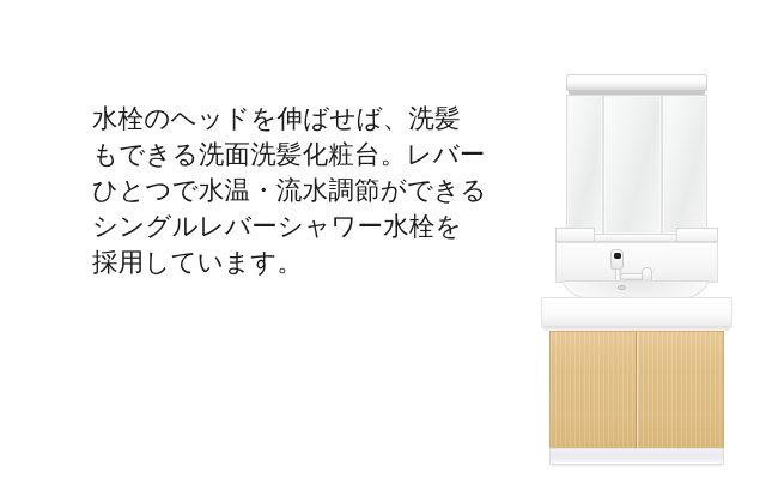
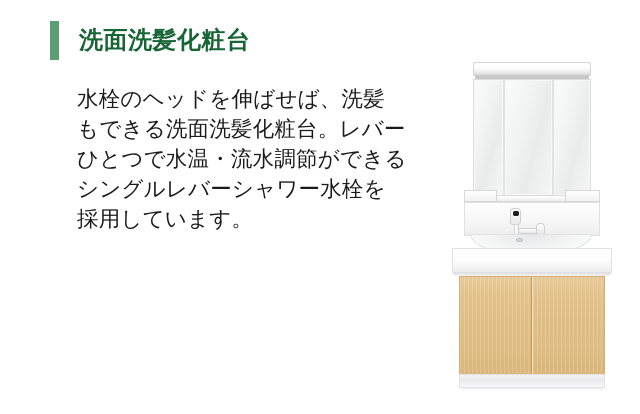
+ 洗面洗髪化粧台
  水栓のヘッドを伸ばせば、洗髪もできる洗面洗髪化粧台。レバーひとつで水温・流水調節ができるシングルレバーシャワー水栓を採用しています。
